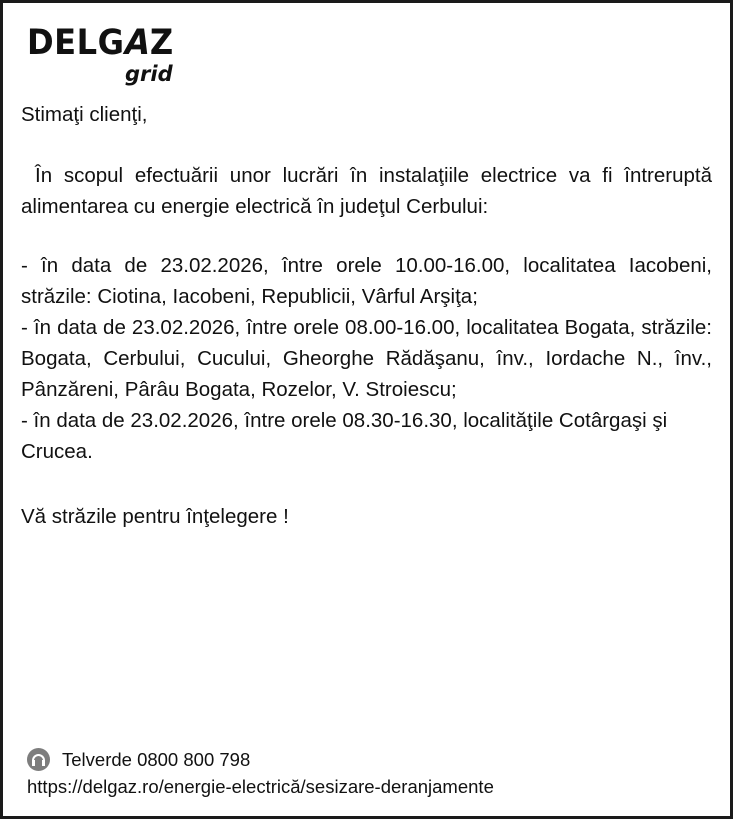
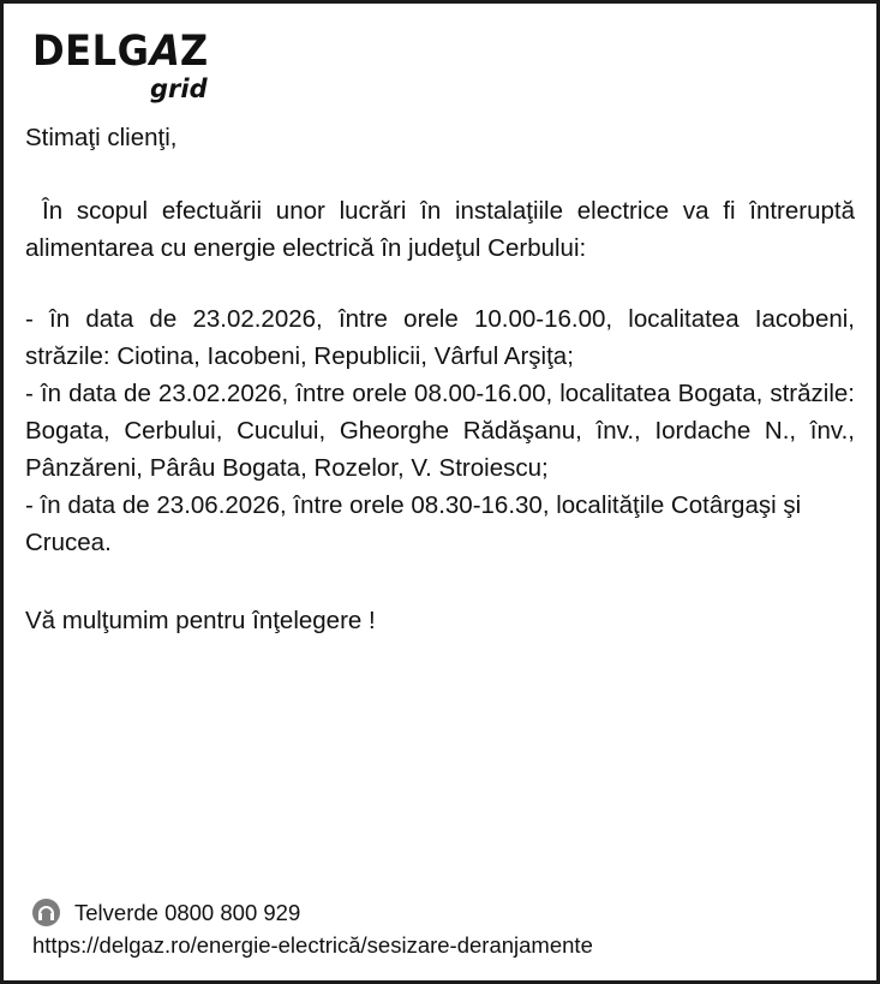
  grid
  Stimaţi clienţi,
  În scopul efectuării unor lucrări în instalaţiile electrice va fi întreruptă alimentarea cu energie electrică în judeţul Cerbului:
  - în data de 23.02.2026, între orele 10.00-16.00, localitatea Iacobeni, străzile: Ciotina, Iacobeni, Republicii, Vârful Arşiţa;
  - în data de 23.02.2026, între orele 08.00-16.00, localitatea Bogata, străzile: Bogata, Cerbului, Cucului, Gheorghe Rădăşanu, înv., Iordache N., înv., Pânzăreni, Pârâu Bogata, Rozelor, V. Stroiescu;
- - în data de 23.02.2026, între orele 08.30-16.30, localităţile Cotârgaşi şi Crucea.
+ - în data de 23.06.2026, între orele 08.30-16.30, localităţile Cotârgaşi şi Crucea.
- Vă străzile pentru înţelegere !
+ Vă mulţumim pentru înţelegere !
- Telverde 0800 800 798
+ Telverde 0800 800 929
  https://delgaz.ro/energie-electrică/sesizare-deranjamente
